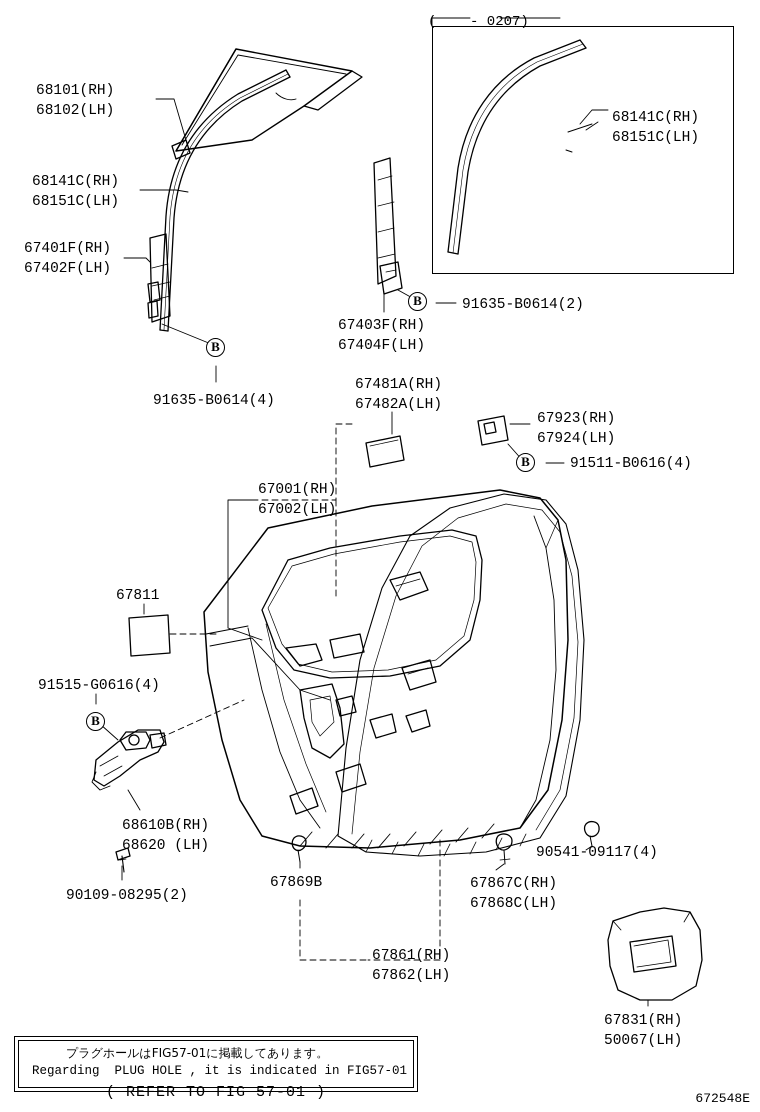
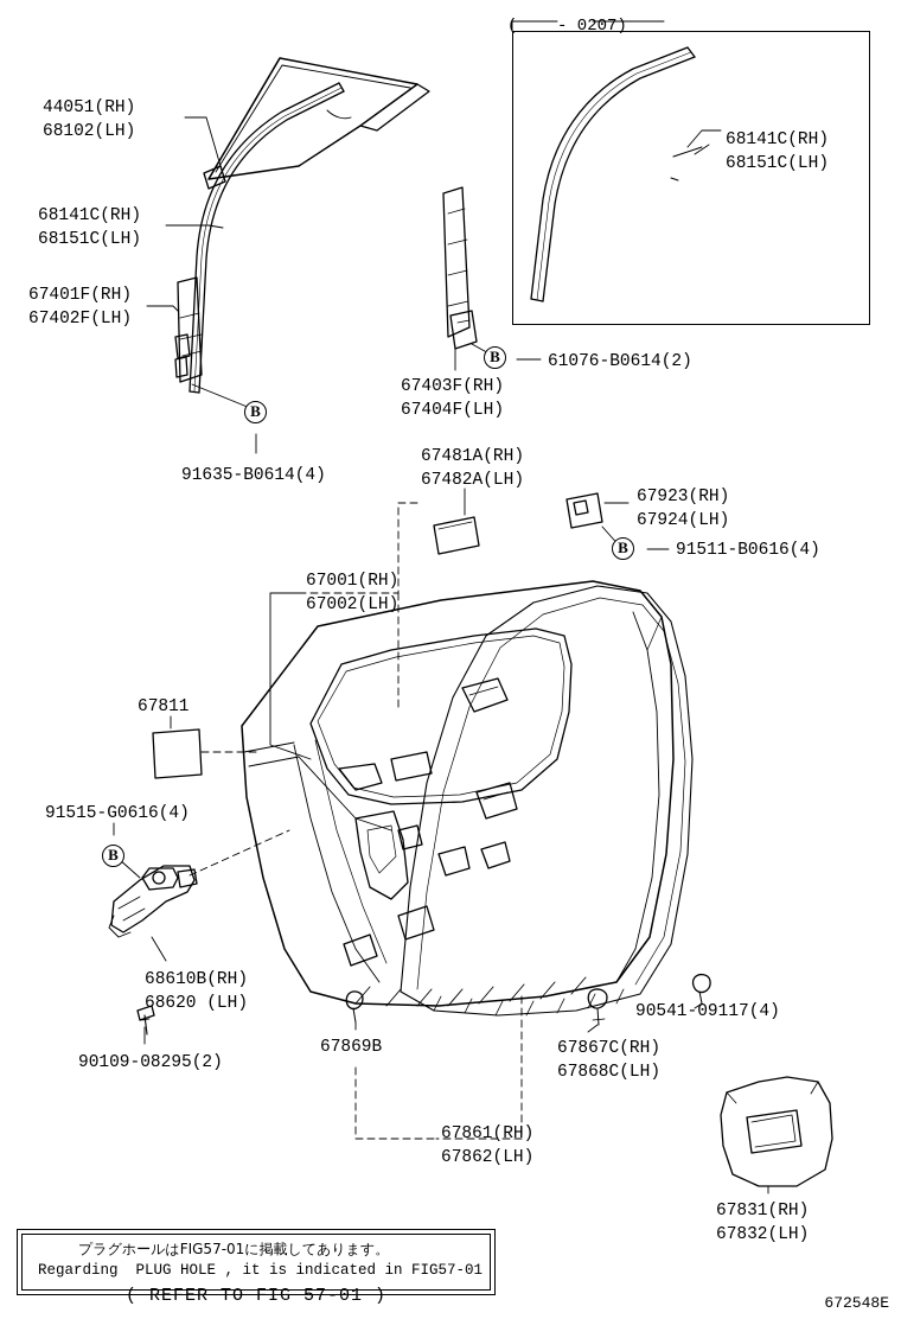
  ( - 0207)
  68141C(RH)
  68151C(LH)
- 68101(RH)
+ 44051(RH)
  68102(LH)
  68141C(RH)
  68151C(LH)
  67401F(RH)
  67402F(LH)
  91635-B0614(4)
  67403F(RH)
  67404F(LH)
- 91635-B0614(2)
+ 61076-B0614(2)
  67481A(RH)
  67482A(LH)
  67923(RH)
  67924(LH)
  91511-B0616(4)
  67001(RH)
  67002(LH)
  67811
  91515-G0616(4)
  68610B(RH)
  68620 (LH)
  90109-08295(2)
  67869B
  67867C(RH)
  67868C(LH)
  90541-09117(4)
  67861(RH)
  67862(LH)
  67831(RH)
- 50067(LH)
+ 67832(LH)
  B
  B
  B
  B
  プラグホールはFIG57-01に掲載してあります。
  Regarding PLUG HOLE , it is indicated in FIG57-01
  ( REFER TO FIG 57-01 )
  672548E
